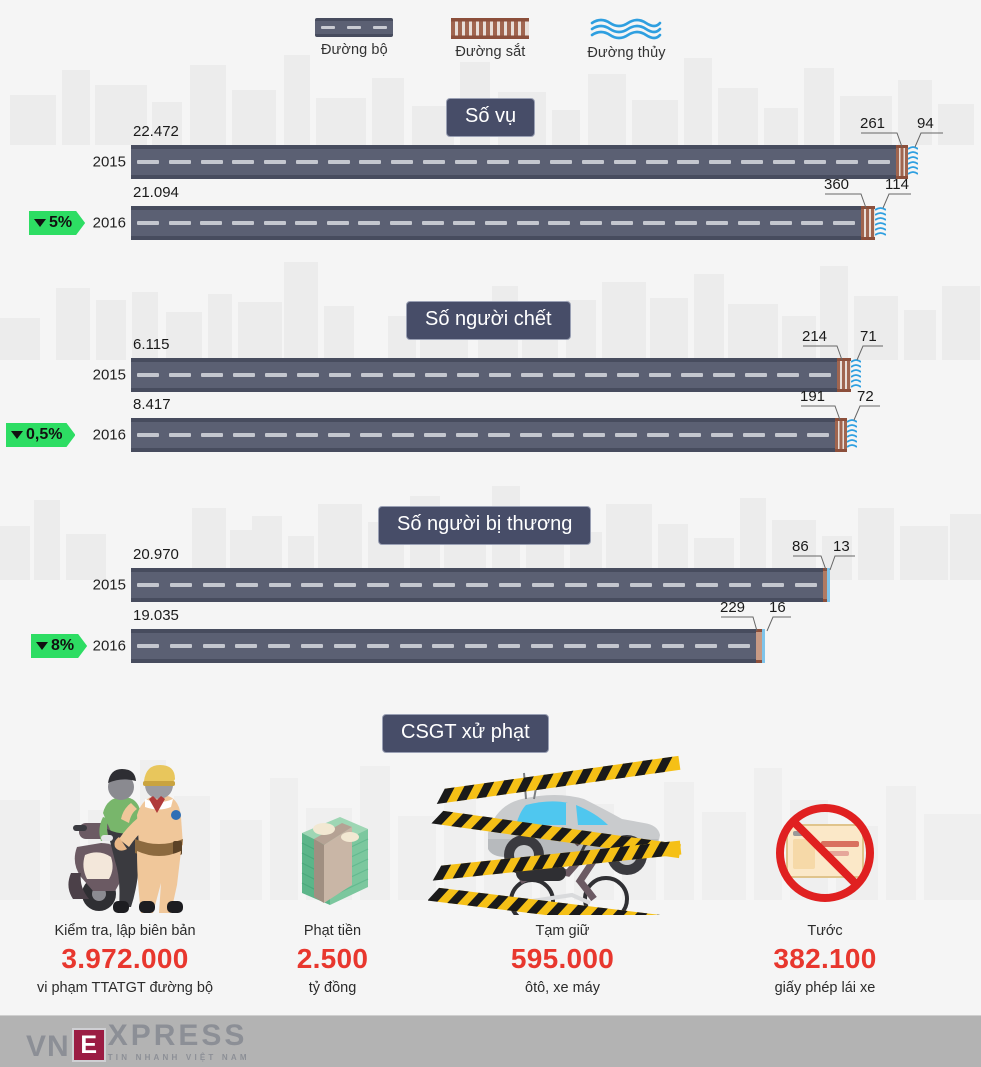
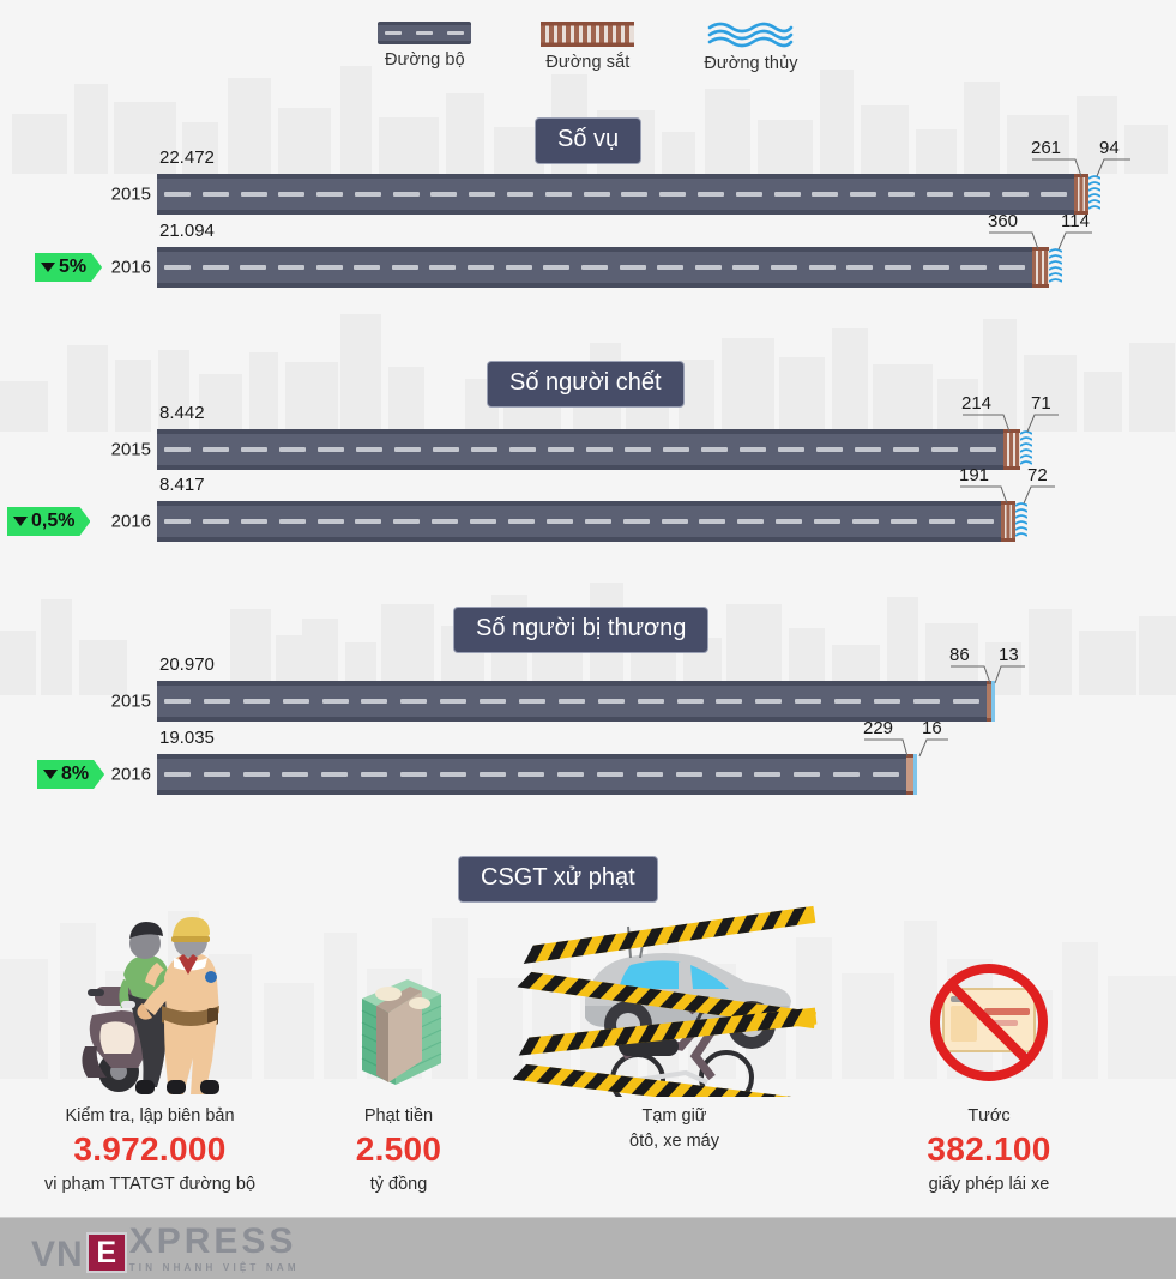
  Đường bộ
  Đường sắt
  Đường thủy
  Số vụ
  2015
  22.472
  261
  94
  2016
  5%
  21.094
  360
  114
  Số người chết
  2015
- 6.115
+ 8.442
  214
  71
  2016
  0,5%
  8.417
  191
  72
  Số người bị thương
  2015
  20.970
  86
  13
  2016
  8%
  19.035
  229
  16
  CSGT xử phạt
  Kiểm tra, lập biên bản
  3.972.000
  vi phạm TTATGT đường bộ
  Phạt tiền
  2.500
  tỷ đồng
  Tạm giữ
- 595.000
  ôtô, xe máy
  Tước
  382.100
  giấy phép lái xe
  VN
  E
  XPRESS
  TIN NHANH VIỆT NAM
